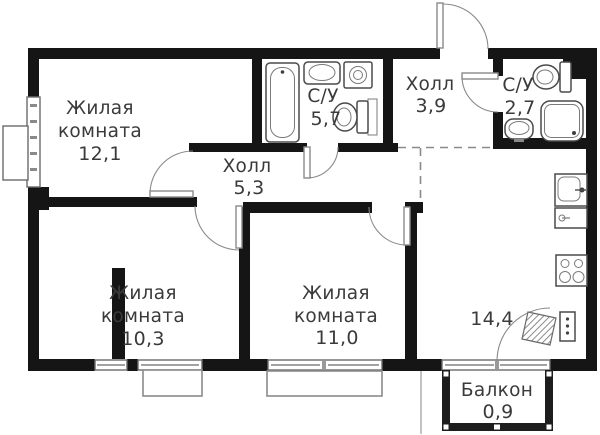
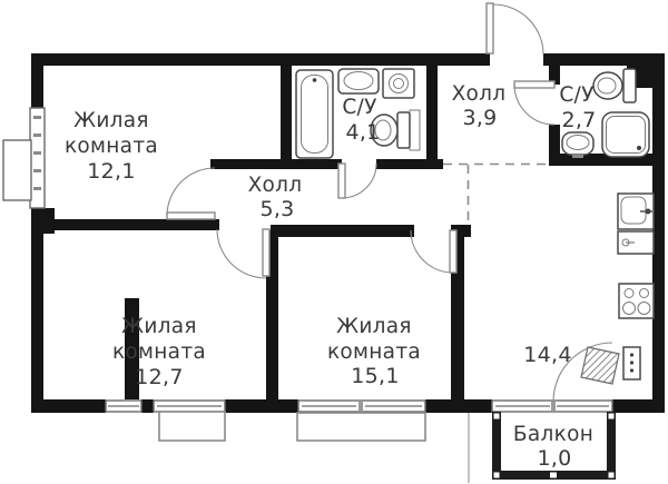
  Жилая
  комната
  12,1
  С/У
- 5,7
+ 4,1
  Холл
  3,9
  С/У
  2,7
  Холл
  5,3
  Жилая
  комната
- 10,3
+ 12,7
  Жилая
  комната
- 11,0
+ 15,1
  14,4
  Балкон
- 0,9
+ 1,0
